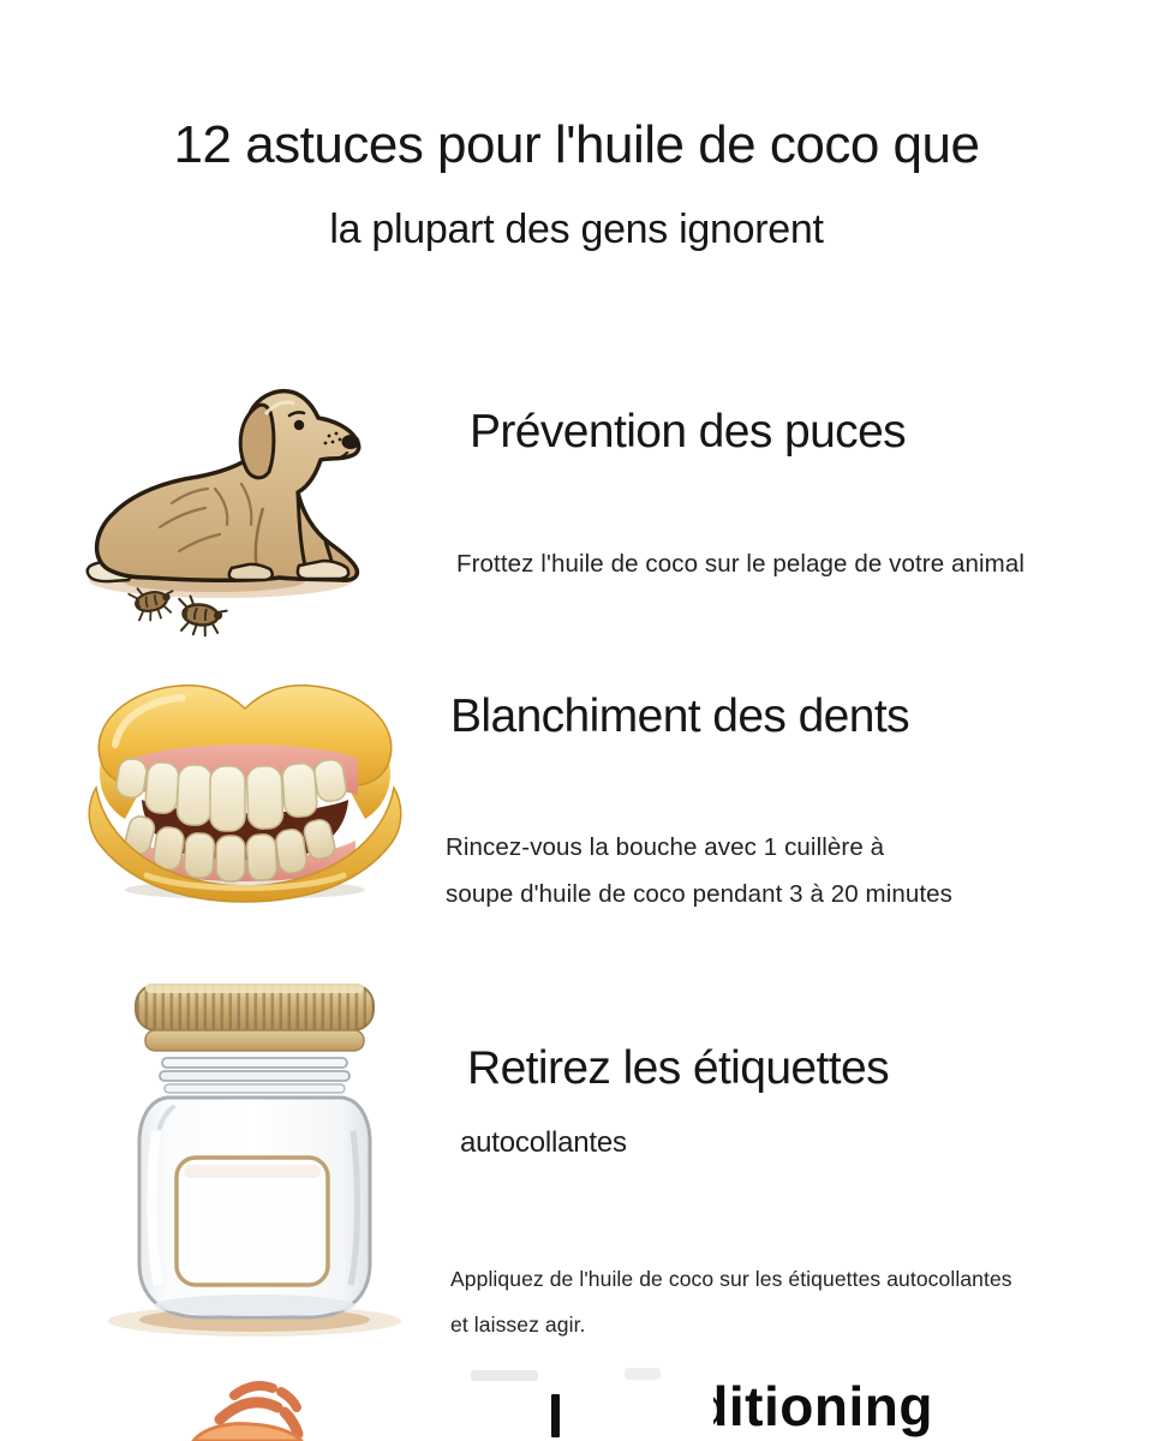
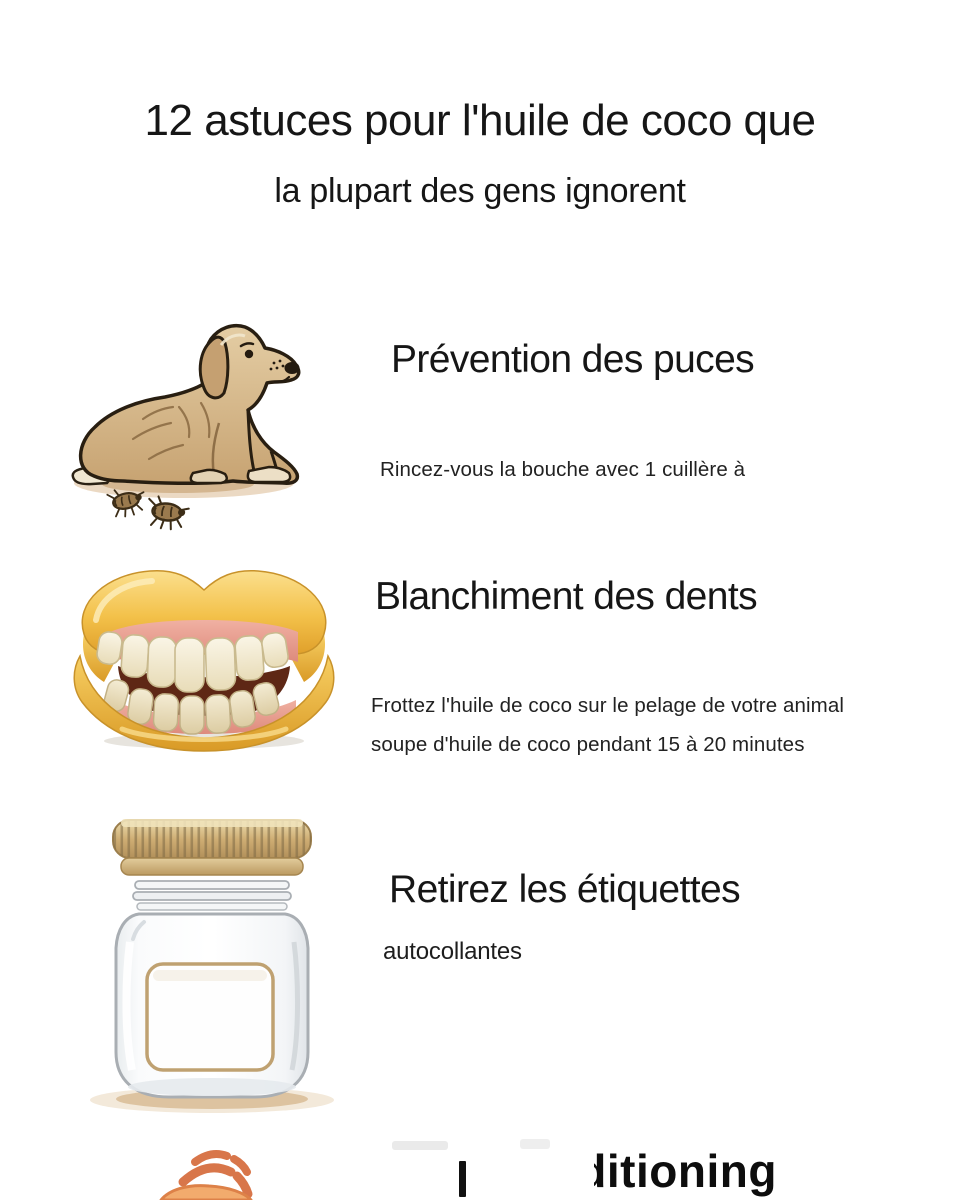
  12 astuces pour l'huile de coco que
  la plupart des gens ignorent
  Prévention des puces
- Frottez l'huile de coco sur le pelage de votre animal
+ Rincez-vous la bouche avec 1 cuillère à
  Blanchiment des dents
- Rincez-vous la bouche avec 1 cuillère à
+ Frottez l'huile de coco sur le pelage de votre animal
- soupe d'huile de coco pendant 3 à 20 minutes
+ soupe d'huile de coco pendant 15 à 20 minutes
  Retirez les étiquettes
  autocollantes
- Appliquez de l'huile de coco sur les étiquettes autocollantes
- et laissez agir.
